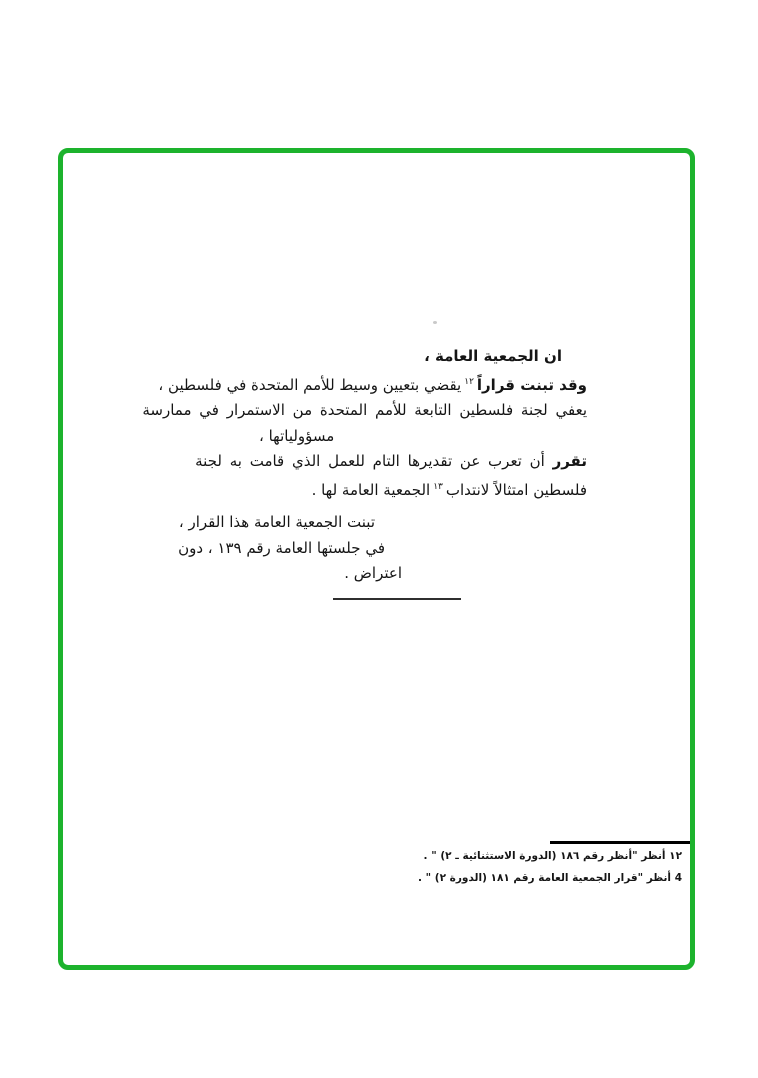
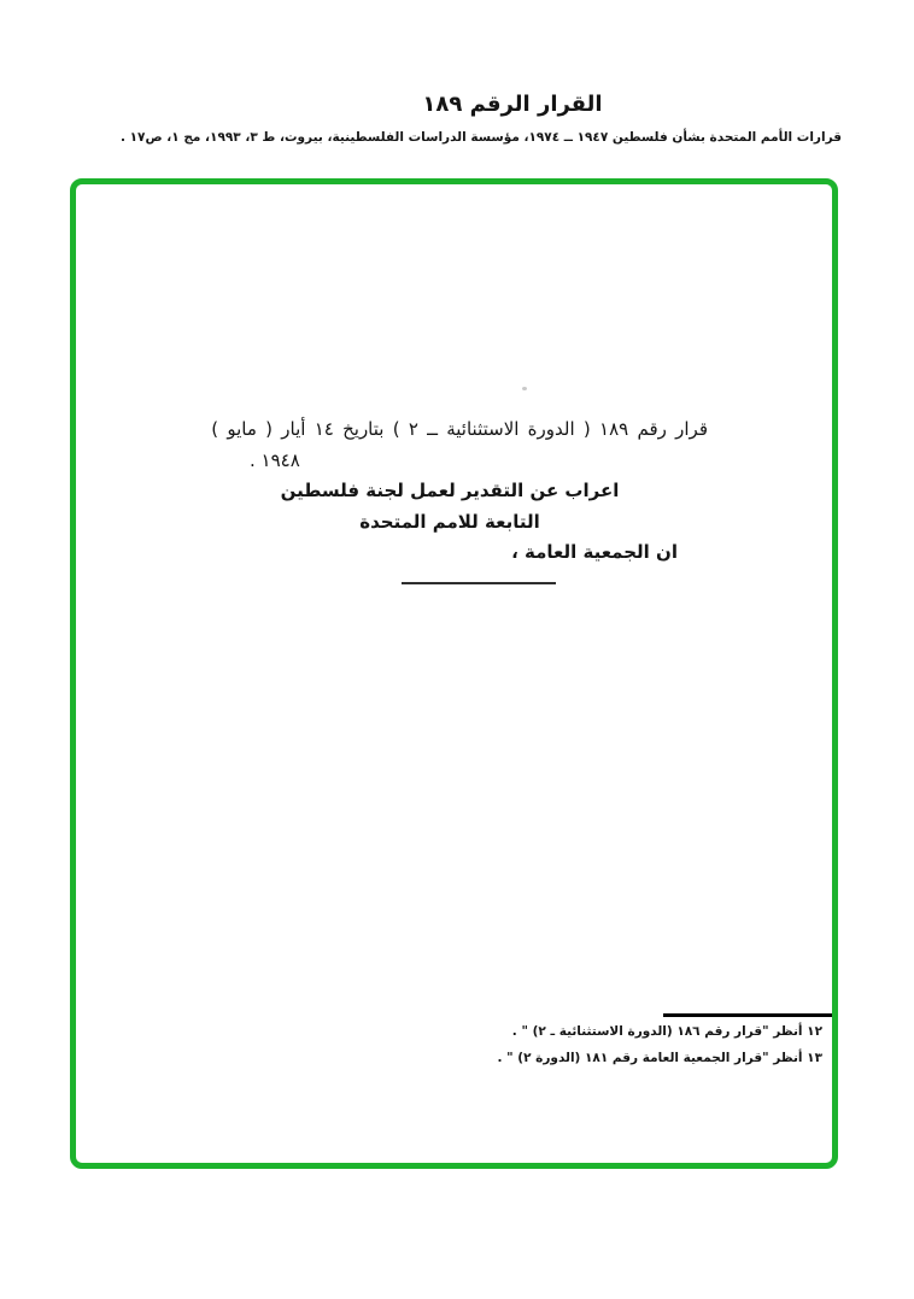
+ القرار الرقم ١٨٩
+ قرارات الأمم المتحدة بشأن فلسطين ١٩٤٧ ــ ١٩٧٤، مؤسسة الدراسات الفلسطينية، بيروت، ط ٣، ١٩٩٣، مج ١، ص١٧ .
+ قرار رقم ١٨٩ ( الدورة الاستثنائية ــ ٢ ) بتاريخ ١٤ أيار ( مايو )
+ ١٩٤٨ .
+ اعراب عن التقدير لعمل لجنة فلسطين
+ التابعة للامم المتحدة
  ان الجمعية العامة ،
- وقد تبنت قراراً١٢يقضي بتعيين وسيط للأمم المتحدة في فلسطين ،
- يعفي لجنة فلسطين التابعة للأمم المتحدة من الاستمرار في ممارسة
- مسؤولياتها ،
- تقرر أن تعرب عن تقديرها التام للعمل الذي قامت به لجنة
- فلسطين امتثالاً لانتداب١٣الجمعية العامة لها .
- تبنت الجمعية العامة هذا القرار ،
- في جلستها العامة رقم ١٣٩ ، دون
- اعتراض .
- ١٢ أنظر "أنظر رقم ١٨٦ (الدورة الاستثنائية ـ ٢) " .
+ ١٢ أنظر "قرار رقم ١٨٦ (الدورة الاستثنائية ـ ٢) " .
- 4 أنظر "قرار الجمعية العامة رقم ١٨١ (الدورة ٢) " .
+ ١٣ أنظر "قرار الجمعية العامة رقم ١٨١ (الدورة ٢) " .
